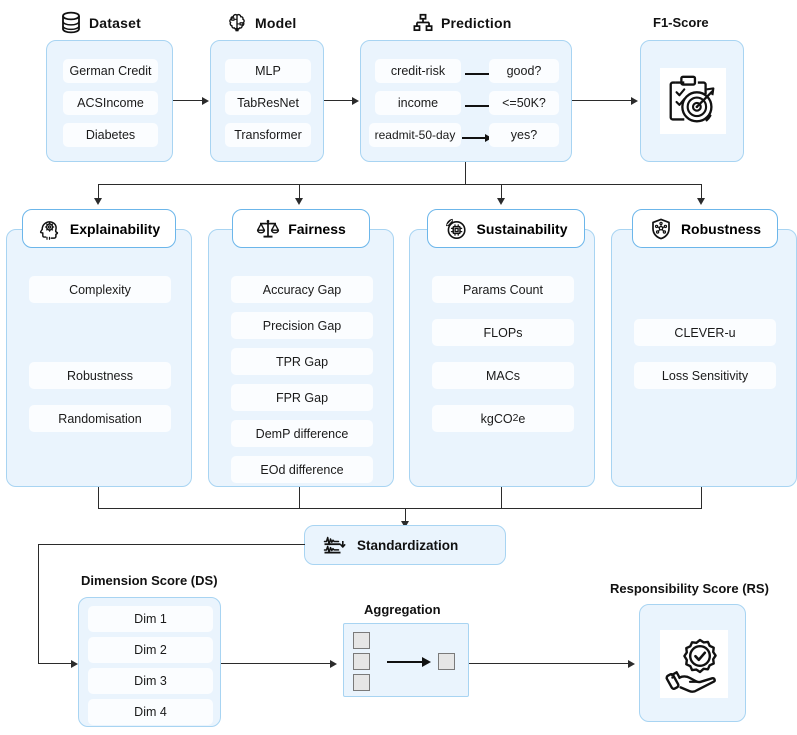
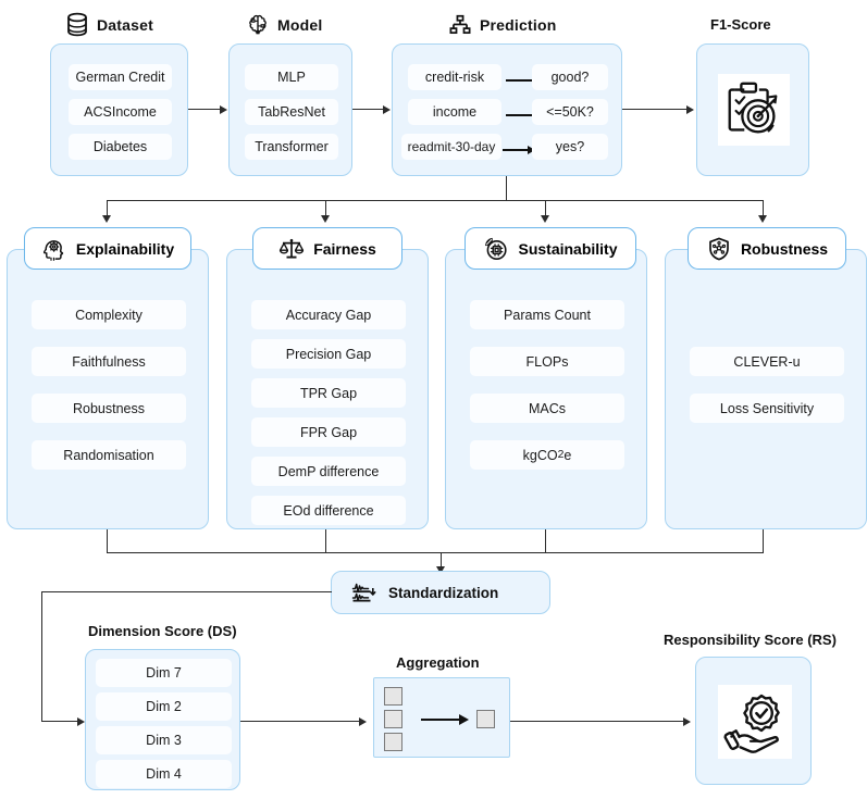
  Dataset
  Model
  Prediction
  F1-Score
  German Credit
  ACSIncome
  Diabetes
  MLP
  TabResNet
  Transformer
  credit-risk
  income
- readmit-50-day
+ readmit-30-day
  good?
  <=50K?
  yes?
  Complexity
+ Faithfulness
  Robustness
  Randomisation
  Explainability
  Accuracy Gap
  Precision Gap
  TPR Gap
  FPR Gap
  DemP difference
  EOd difference
  Fairness
  Params Count
  FLOPs
  MACs
  kgCO
  2
  e
  Sustainability
  CLEVER-u
  Loss Sensitivity
  Robustness
  Standardization
  Dimension Score (DS)
- Dim 1
+ Dim 7
  Dim 2
  Dim 3
  Dim 4
  Aggregation
  Responsibility Score (RS)
